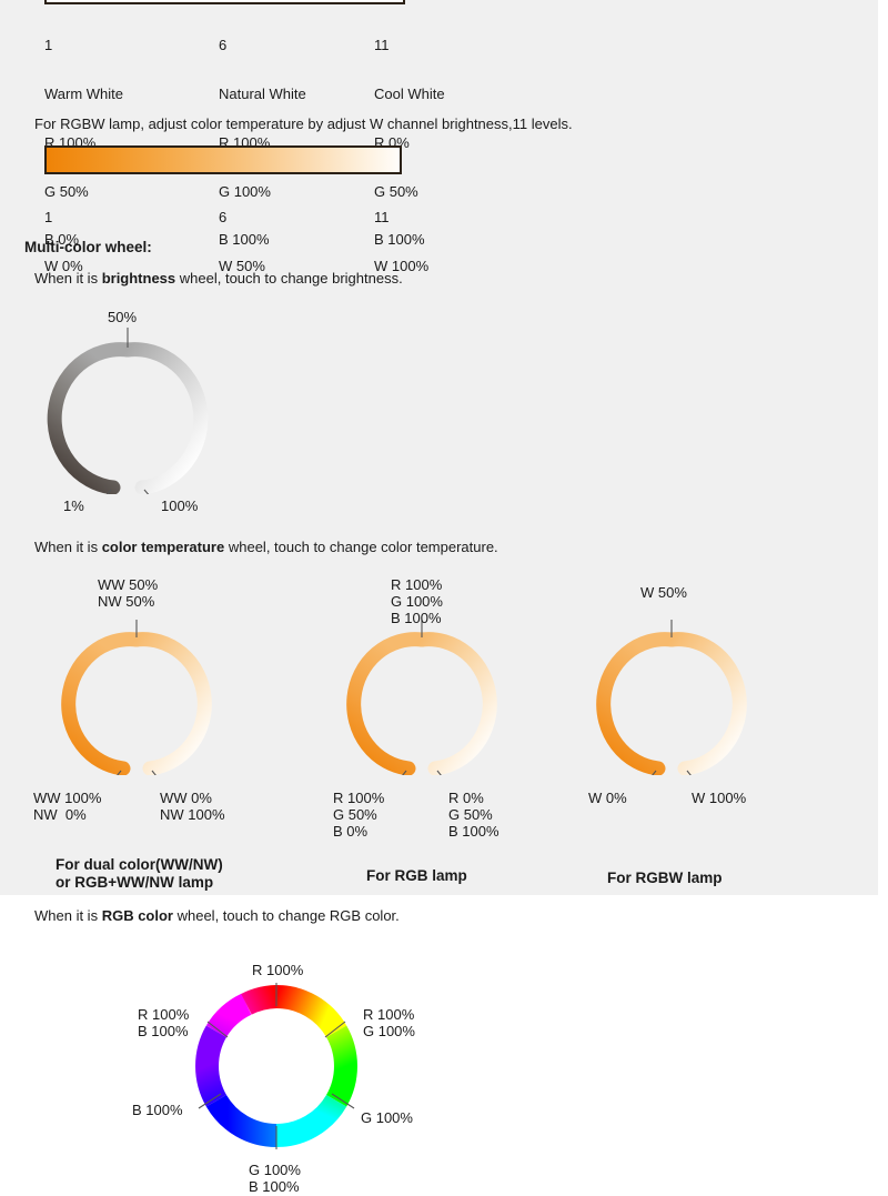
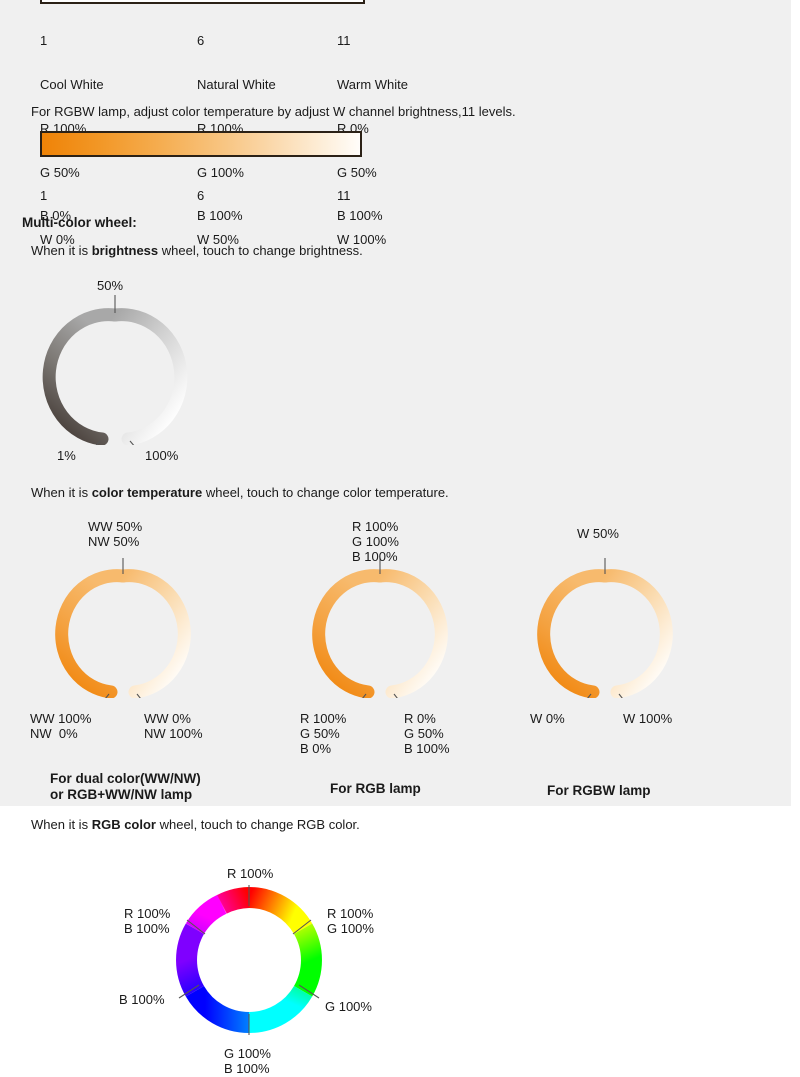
  1
- Warm White
+ Cool White
  R 100%
  G 50%
  B 0%
  6
  Natural White
  R 100%
  G 100%
  B 100%
  11
- Cool White
+ Warm White
  R 0%
  G 50%
  B 100%
  For RGBW lamp, adjust color temperature by adjust W channel brightness,11 levels.
  1
  W 0%
  6
  W 50%
  11
  W 100%
  Multi-color wheel:
  When it is brightness wheel, touch to change brightness.
  50%
  1%
  100%
  When it is color temperature wheel, touch to change color temperature.
  WW 50%
  NW 50%
  WW 100%
  NW 0%
  WW 0%
  NW 100%
  For dual color(WW/NW)
  or RGB+WW/NW lamp
  R 100%
  G 100%
  B 100%
  R 100%
  G 50%
  B 0%
  R 0%
  G 50%
  B 100%
  For RGB lamp
  W 50%
  W 0%
  W 100%
  For RGBW lamp
  When it is RGB color wheel, touch to change RGB color.
  R 100%
  R 100%
  G 100%
  G 100%
  G 100%
  B 100%
  B 100%
  R 100%
  B 100%
